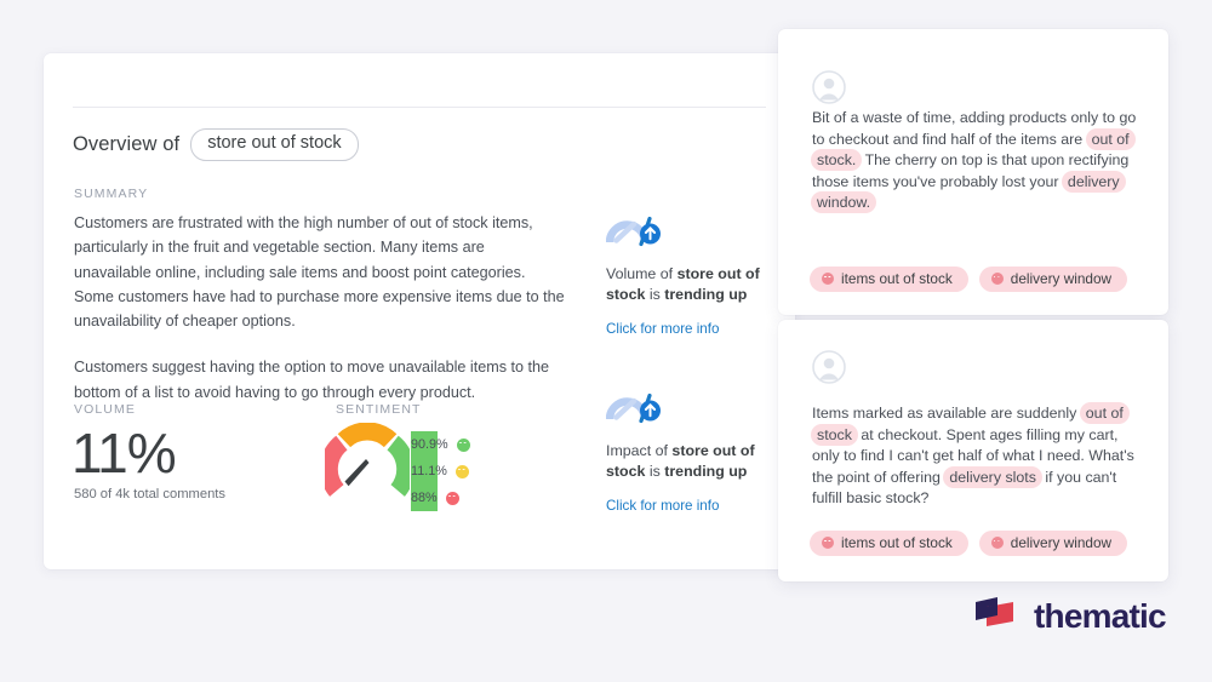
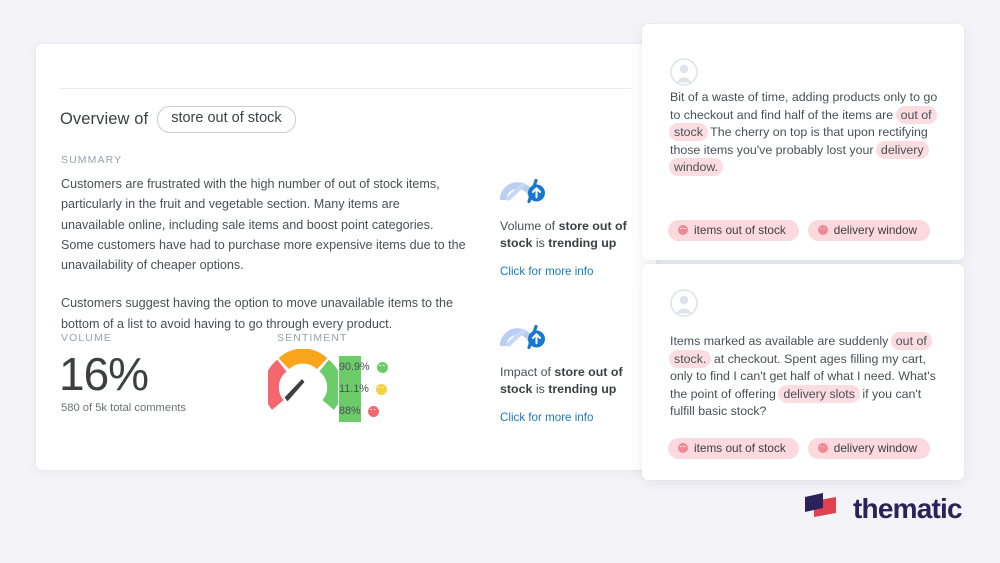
  Overview of
  store out of stock
  SUMMARY
  Customers are frustrated with the high number of out of stock items, particularly in the fruit and vegetable section. Many items are unavailable online, including sale items and boost point categories. Some customers have had to purchase more expensive items due to the unavailability of cheaper options.
  Customers suggest having the option to move unavailable items to the bottom of a list to avoid having to go through every product.
  VOLUME
- 11%
+ 16%
- 580 of 4k total comments
+ 580 of 5k total comments
  SENTIMENT
  90.9%
  11.1%
  88%
  Volume of store out of stock is trending up
  Click for more info
  Impact of store out of stock is trending up
  Click for more info
- Bit of a waste of time, adding products only to go to checkout and find half of the items are out of stock. The cherry on top is that upon rectifying those items you've probably lost your delivery window.
+ Bit of a waste of time, adding products only to go to checkout and find half of the items are out of stock The cherry on top is that upon rectifying those items you've probably lost your delivery window.
  items out of stock
  delivery window
- Items marked as available are suddenly out of stock at checkout. Spent ages filling my cart, only to find I can't get half of what I need. What's the point of offering delivery slots if you can't fulfill basic stock?
+ Items marked as available are suddenly out of stock. at checkout. Spent ages filling my cart, only to find I can't get half of what I need. What's the point of offering delivery slots if you can't fulfill basic stock?
  items out of stock
  delivery window
  thematic
